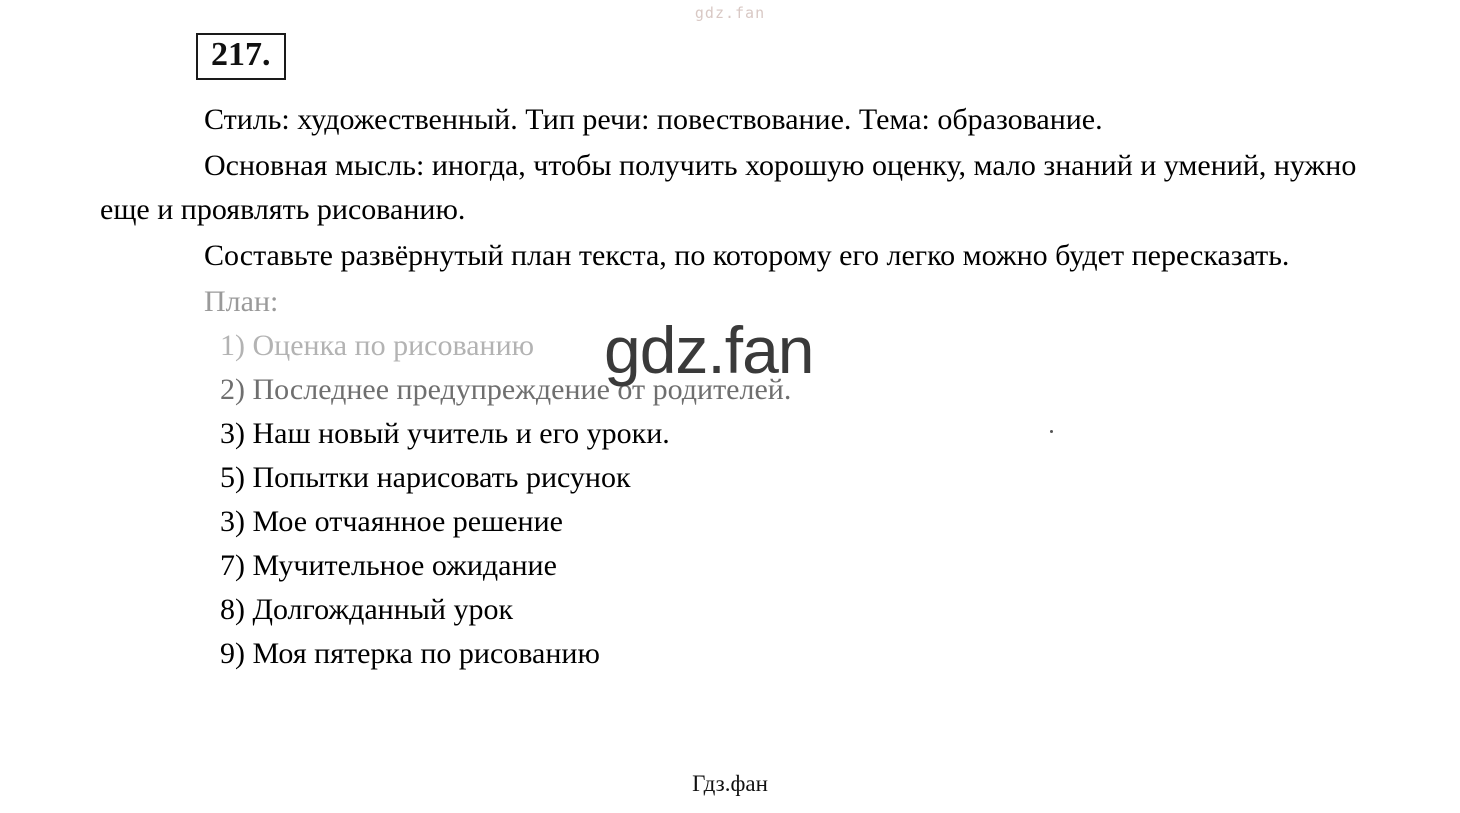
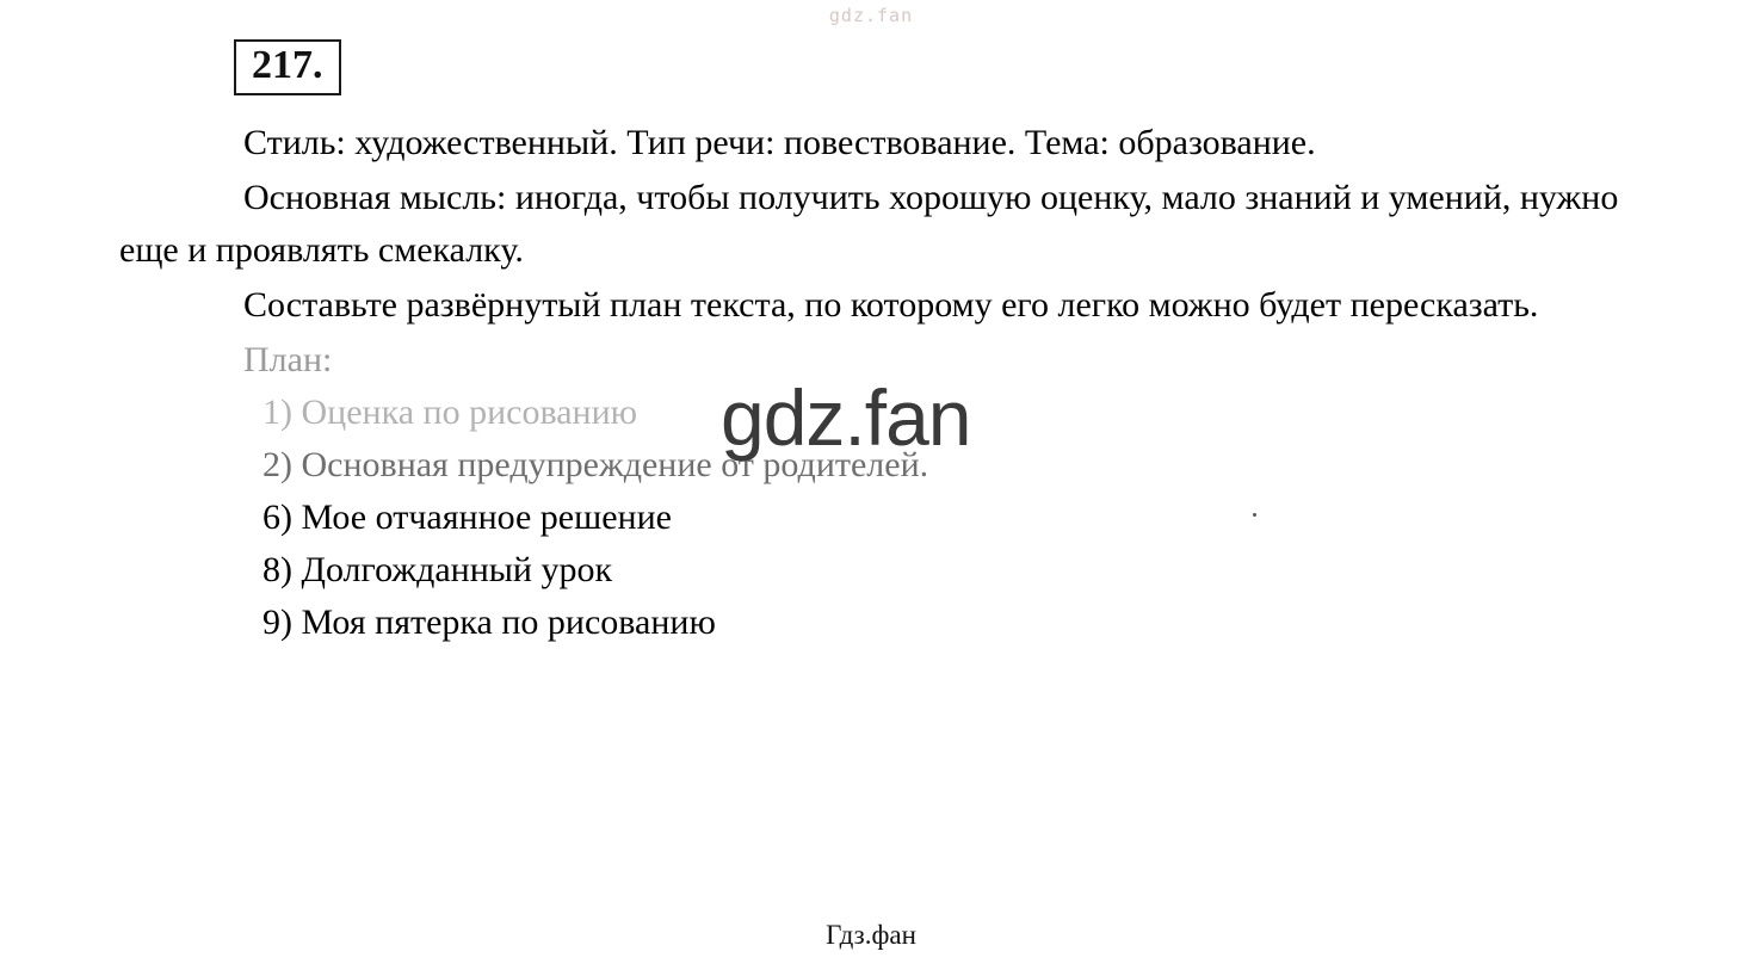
  gdz.fan
  217.
  Стиль: художественный. Тип речи: повествование. Тема: образование.
- Основная мысль: иногда, чтобы получить хорошую оценку, мало знаний и умений, нужно еще и проявлять рисованию.
+ Основная мысль: иногда, чтобы получить хорошую оценку, мало знаний и умений, нужно еще и проявлять смекалку.
  Составьте развёрнутый план текста, по которому его легко можно будет пересказать.
  План:
  1) Оценка по рисованию
- 2) Последнее предупреждение от родителей.
+ 2) Основная предупреждение от родителей.
- 3) Наш новый учитель и его уроки.
- 5) Попытки нарисовать рисунок
- 3) Мое отчаянное решение
+ 6) Мое отчаянное решение
- 7) Мучительное ожидание
  8) Долгожданный урок
  9) Моя пятерка по рисованию
  gdz.fan
  Гдз.фан
